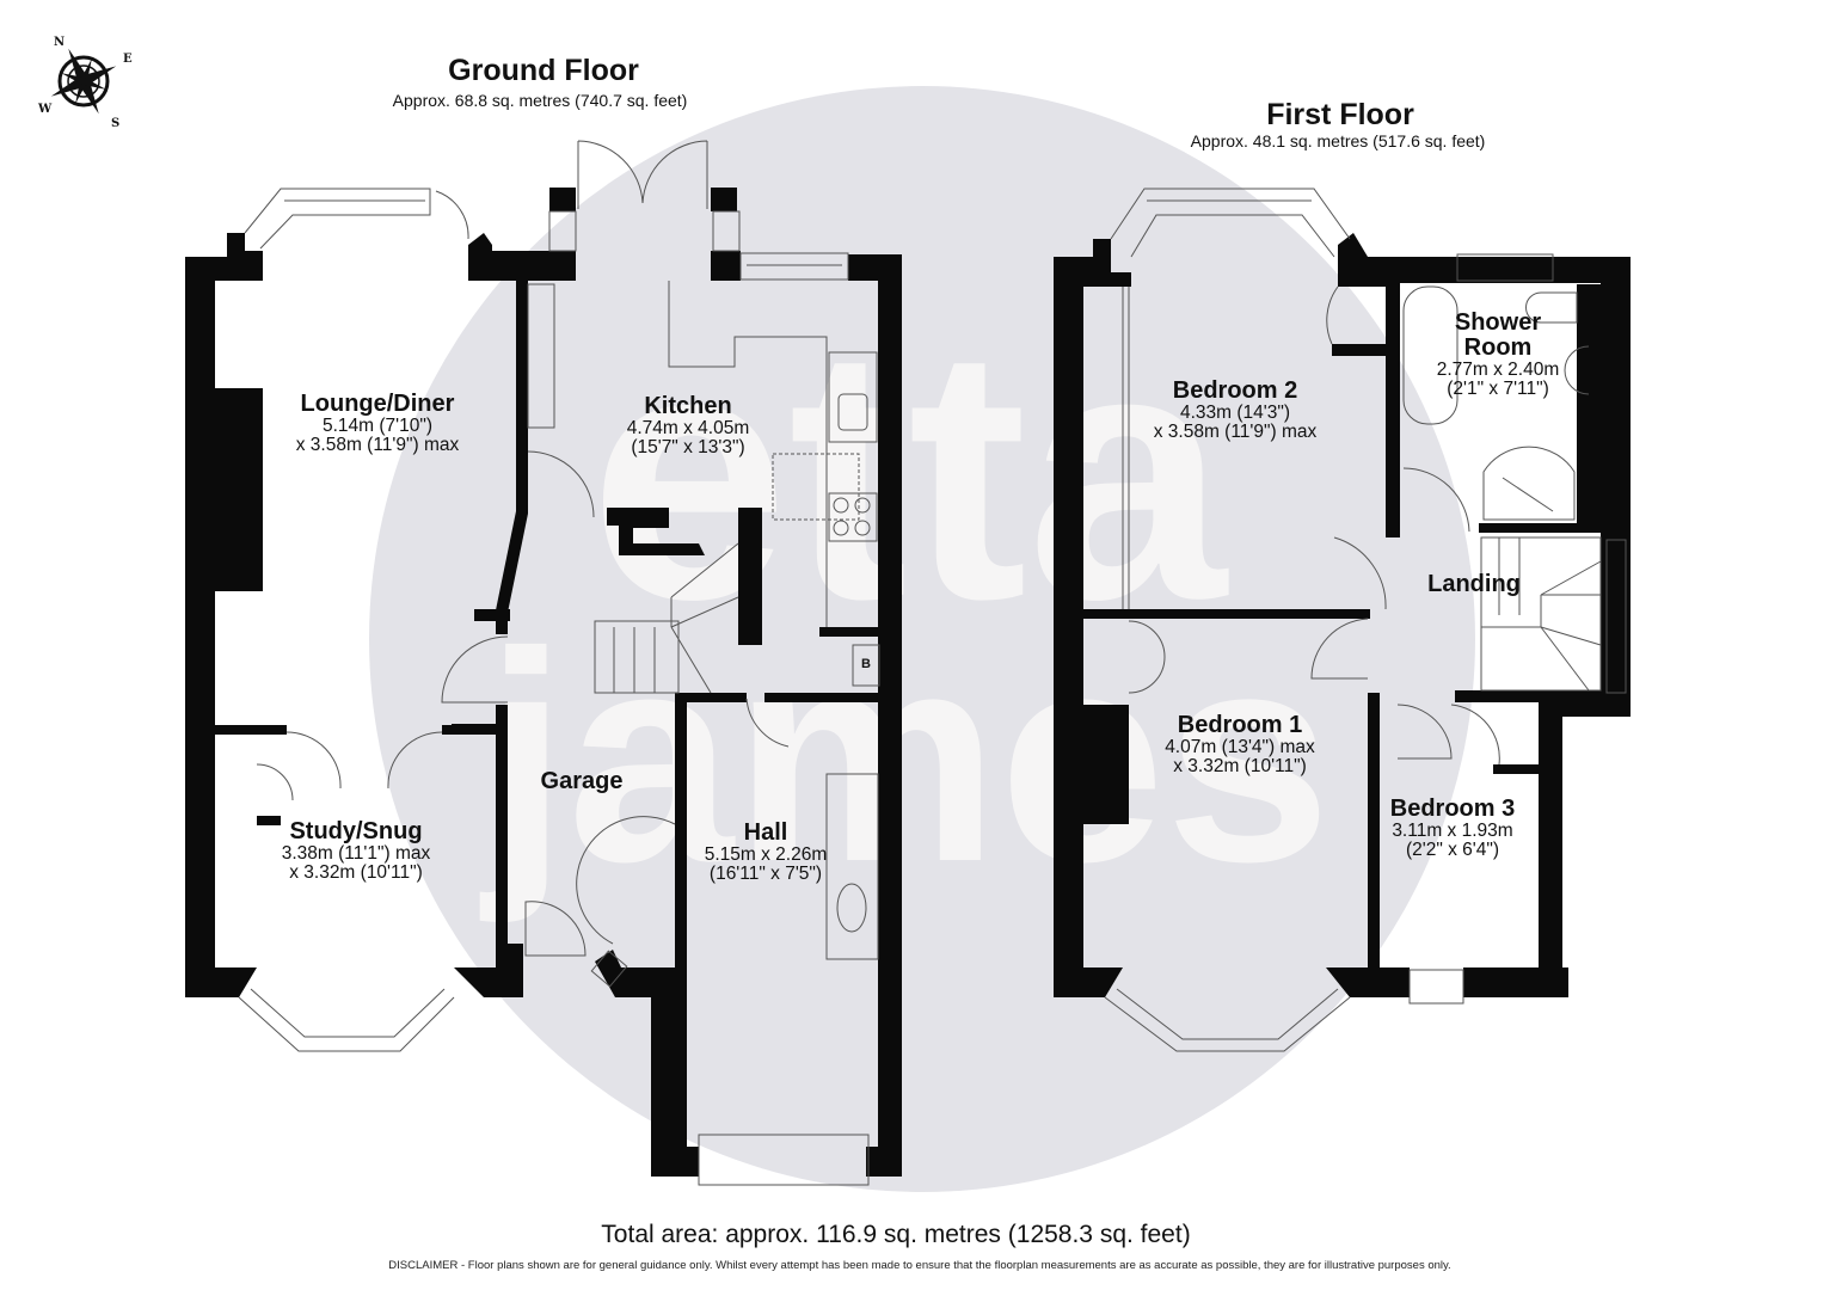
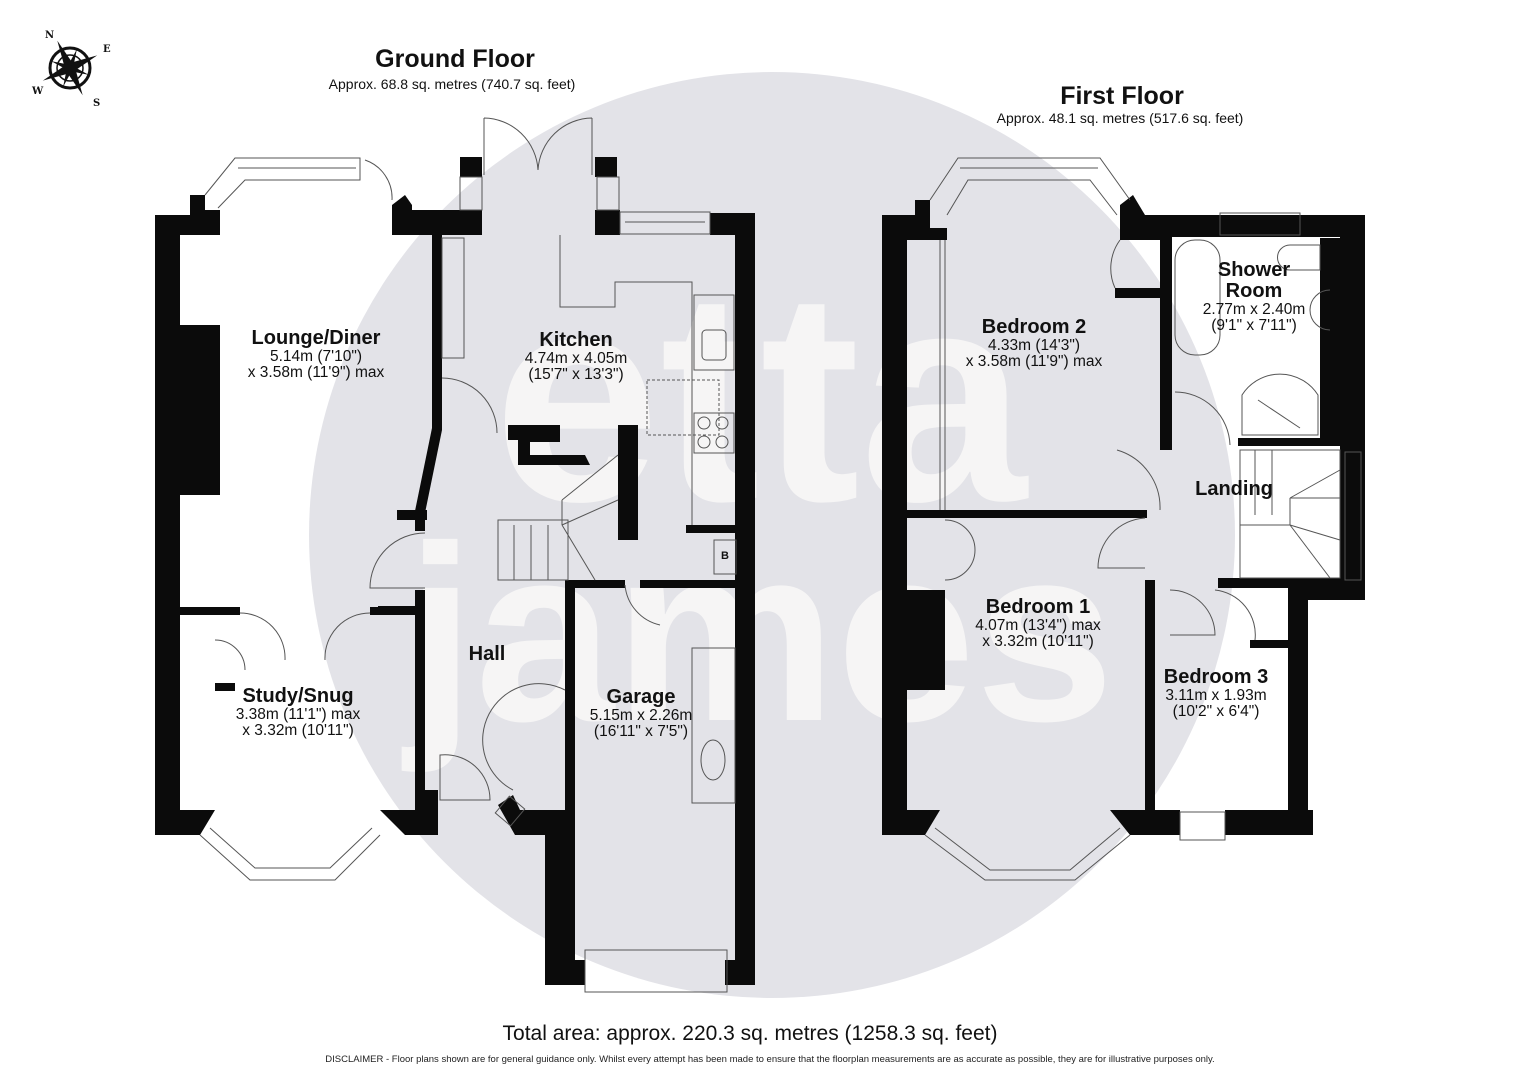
  etta
  jams
  N
  E
  S
  W
  Ground Floor
  Approx. 68.8 sq. metres (740.7 sq. feet)
  First Floor
  Approx. 48.1 sq. metres (517.6 sq. feet)
  Lounge/Diner
  5.14m (7'10")
  x 3.58m (11'9") max
  Kitchen
  4.74m x 4.05m
  (15'7" x 13'3")
- Garage
+ Hall
  Study/Snug
  3.38m (11'1") max
  x 3.32m (10'11")
- Hall
+ Garage
  5.15m x 2.26m
  (16'11" x 7'5")
  B
  Bedroom 2
  4.33m (14'3")
  x 3.58m (11'9") max
  Shower
  Room
  2.77m x 2.40m
- (2'1" x 7'11")
+ (9'1" x 7'11")
  Landing
  Bedroom 1
  4.07m (13'4") max
  x 3.32m (10'11")
  Bedroom 3
  3.11m x 1.93m
- (2'2" x 6'4")
+ (10'2" x 6'4")
- Total area: approx. 116.9 sq. metres (1258.3 sq. feet)
+ Total area: approx. 220.3 sq. metres (1258.3 sq. feet)
  DISCLAIMER - Floor plans shown are for general guidance only. Whilst every attempt has been made to ensure that the floorplan measurements are as accurate as possible, they are for illustrative purposes only.
